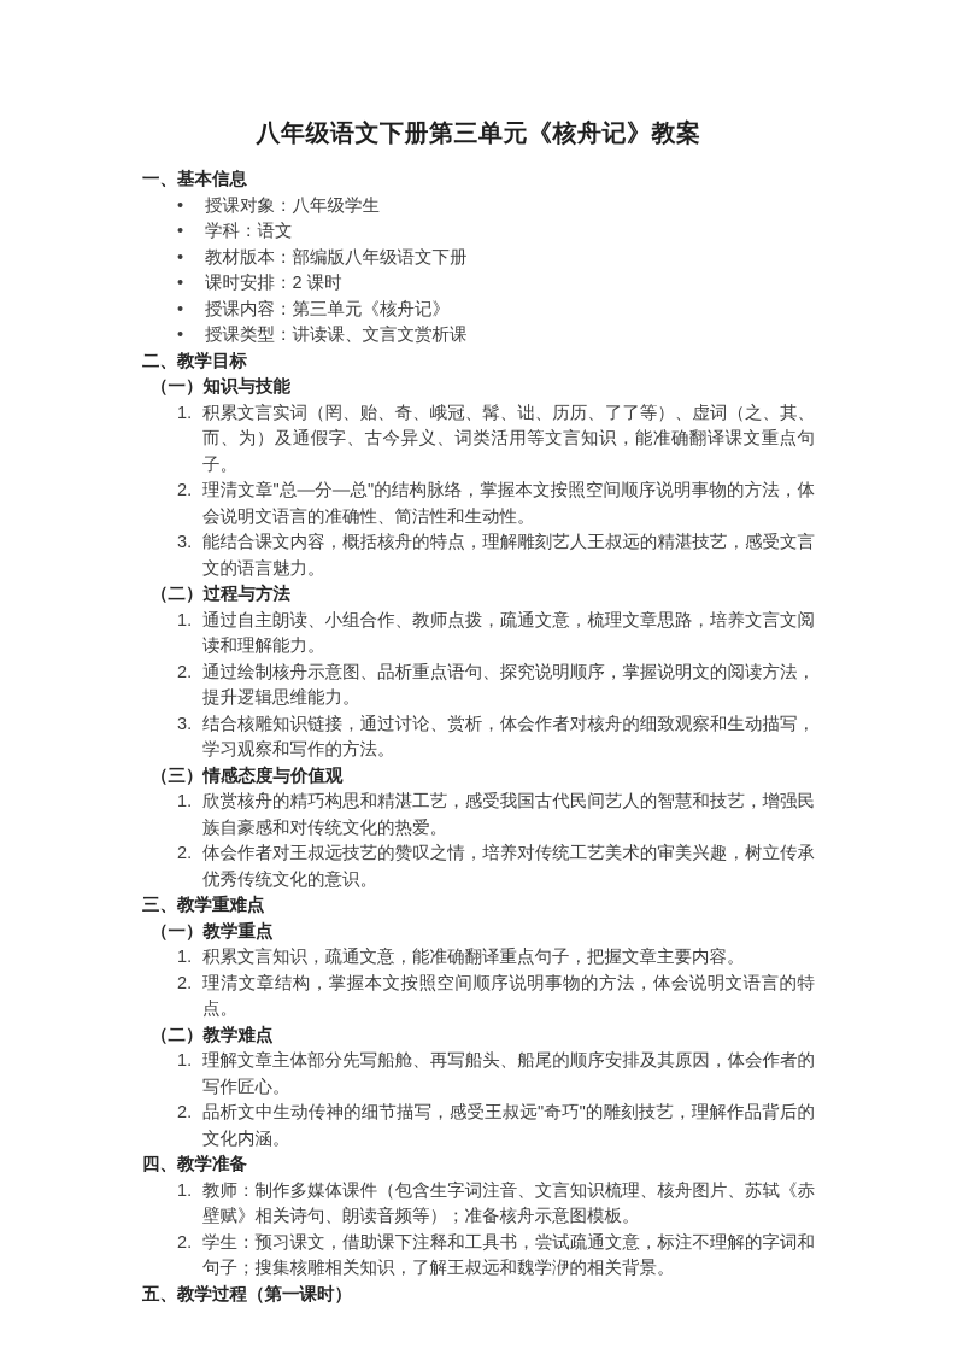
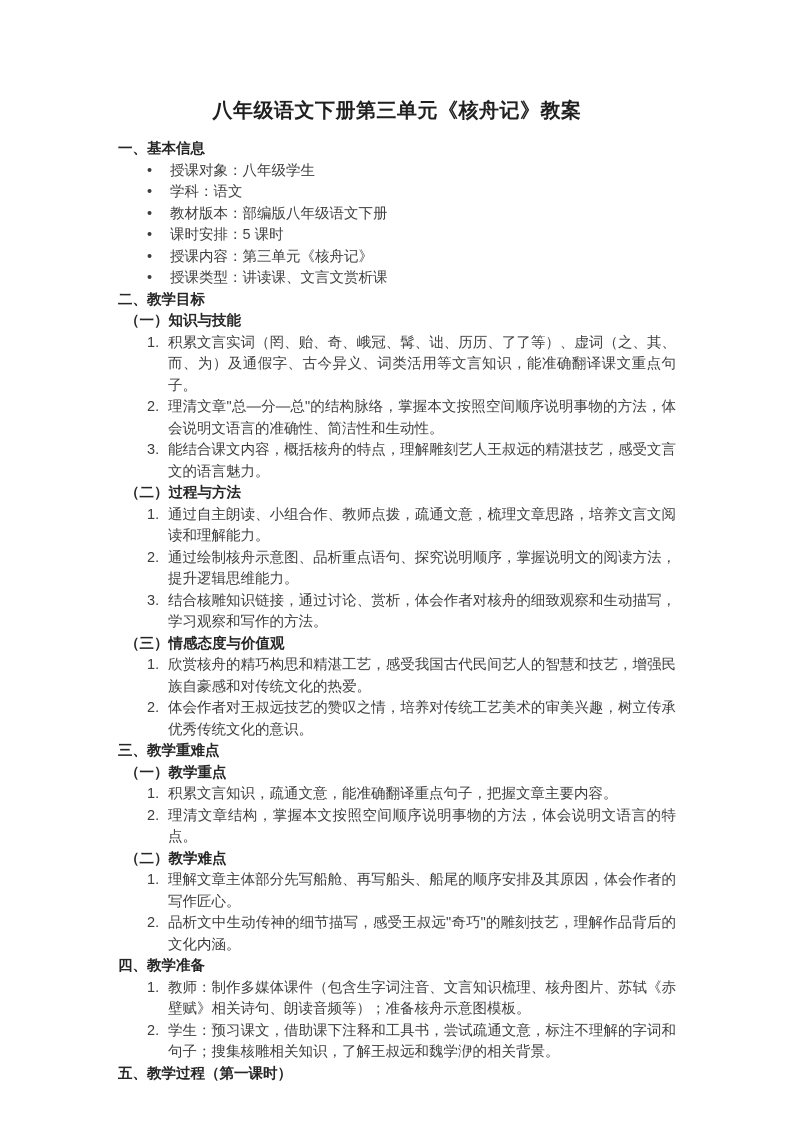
  八年级语文下册第三单元《核舟记》教案
  一、基本信息
  •
  授课对象：八年级学生
  •
  学科：语文
  •
  教材版本：部编版八年级语文下册
  •
- 课时安排：2 课时
+ 课时安排：5 课时
  •
  授课内容：第三单元《核舟记》
  •
  授课类型：讲读课、文言文赏析课
  二、教学目标
  （一）知识与技能
  1.
  积累文言实词（罔、贻、奇、峨冠、髯、诎、历历、了了等）、虚词（之、其、而、为）及通假字、古今异义、词类活用等文言知识，能准确翻译课文重点句子。
  2.
  理清文章"总—分—总"的结构脉络，掌握本文按照空间顺序说明事物的方法，体会说明文语言的准确性、简洁性和生动性。
  3.
  能结合课文内容，概括核舟的特点，理解雕刻艺人王叔远的精湛技艺，感受文言文的语言魅力。
  （二）过程与方法
  1.
  通过自主朗读、小组合作、教师点拨，疏通文意，梳理文章思路，培养文言文阅读和理解能力。
  2.
  通过绘制核舟示意图、品析重点语句、探究说明顺序，掌握说明文的阅读方法，提升逻辑思维能力。
  3.
  结合核雕知识链接，通过讨论、赏析，体会作者对核舟的细致观察和生动描写，学习观察和写作的方法。
  （三）情感态度与价值观
  1.
  欣赏核舟的精巧构思和精湛工艺，感受我国古代民间艺人的智慧和技艺，增强民族自豪感和对传统文化的热爱。
  2.
  体会作者对王叔远技艺的赞叹之情，培养对传统工艺美术的审美兴趣，树立传承优秀传统文化的意识。
  三、教学重难点
  （一）教学重点
  1.
  积累文言知识，疏通文意，能准确翻译重点句子，把握文章主要内容。
  2.
  理清文章结构，掌握本文按照空间顺序说明事物的方法，体会说明文语言的特点。
  （二）教学难点
  1.
  理解文章主体部分先写船舱、再写船头、船尾的顺序安排及其原因，体会作者的写作匠心。
  2.
  品析文中生动传神的细节描写，感受王叔远"奇巧"的雕刻技艺，理解作品背后的文化内涵。
  四、教学准备
  1.
  教师：制作多媒体课件（包含生字词注音、文言知识梳理、核舟图片、苏轼《赤壁赋》相关诗句、朗读音频等）；准备核舟示意图模板。
  2.
  学生：预习课文，借助课下注释和工具书，尝试疏通文意，标注不理解的字词和句子；搜集核雕相关知识，了解王叔远和魏学洢的相关背景。
  五、教学过程（第一课时）
